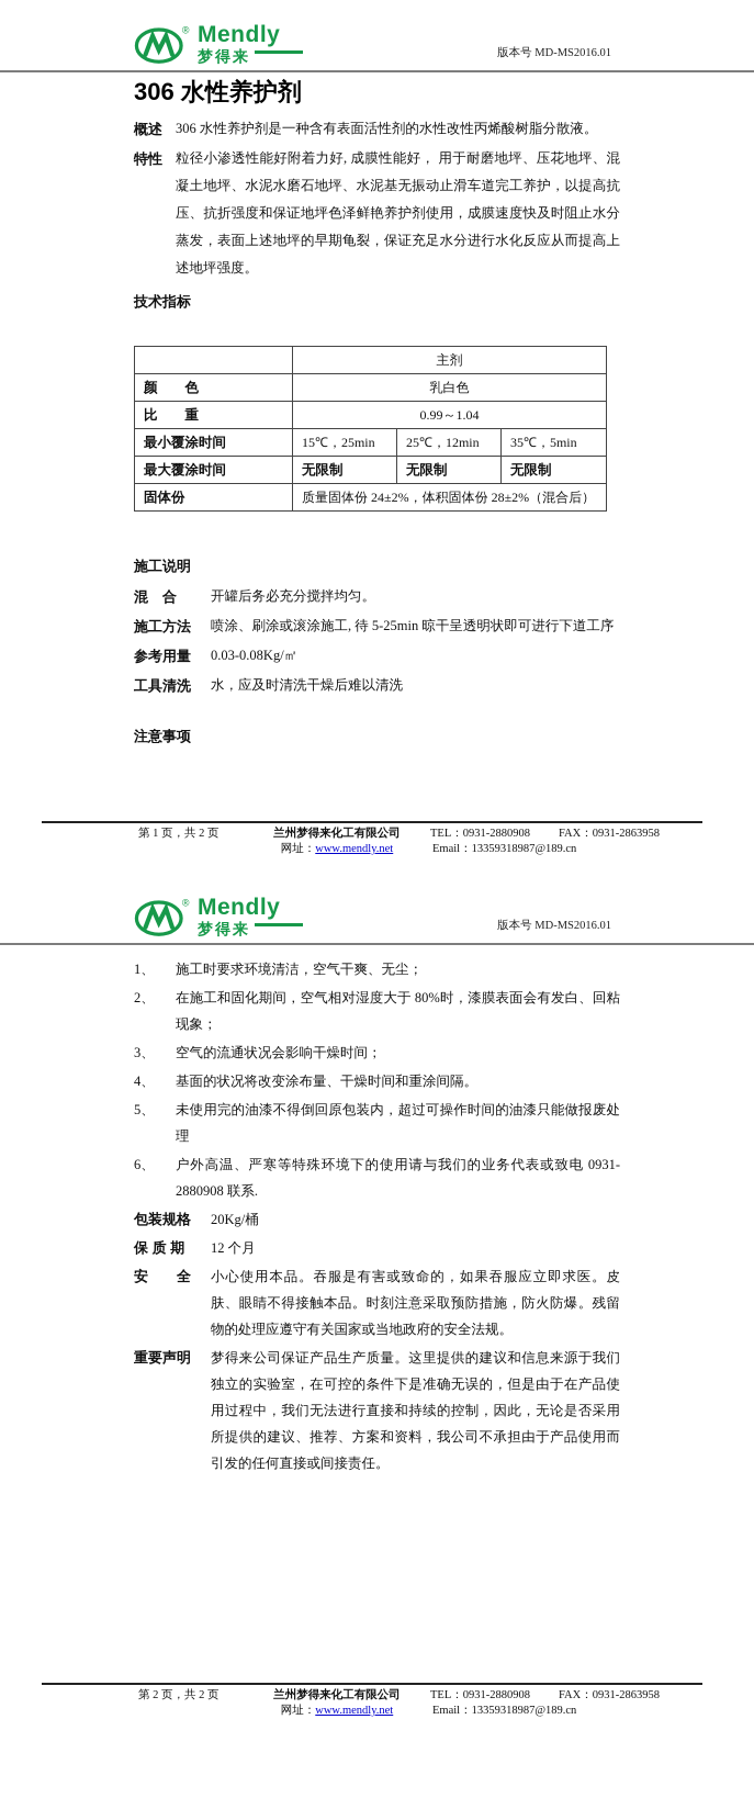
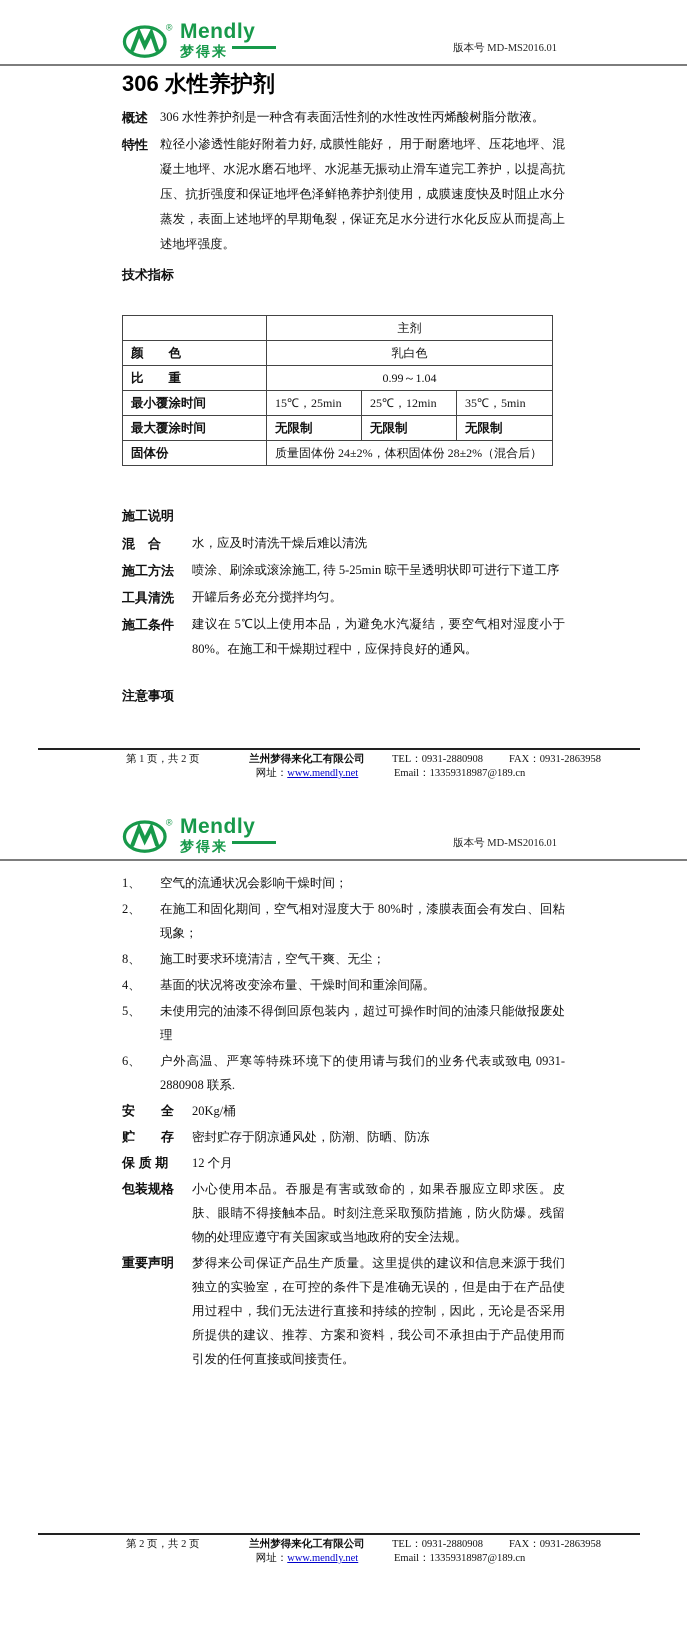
  ®
  Mendly
  梦得来
  版本号 MD-MS2016.01
  306 水性养护剂
  概述
  306 水性养护剂是一种含有表面活性剂的水性改性丙烯酸树脂分散液。
  特性
  粒径小渗透性能好附着力好, 成膜性能好， 用于耐磨地坪、压花地坪、混凝土地坪、水泥水磨石地坪、水泥基无振动止滑车道完工养护，以提高抗压、抗折强度和保证地坪色泽鲜艳养护剂使用，成膜速度快及时阻止水分蒸发，表面上述地坪的早期龟裂，保证充足水分进行水化反应从而提高上述地坪强度。
  技术指标
  	主剂
  颜 色	乳白色
  比 重	0.99～1.04
  最小覆涂时间	15℃，25min	25℃，12min	35℃，5min
  最大覆涂时间	无限制	无限制	无限制
  固体份	质量固体份 24±2%，体积固体份 28±2%（混合后）
  施工说明
  混 合
- 开罐后务必充分搅拌均匀。
+ 水，应及时清洗干燥后难以清洗
  施工方法
  喷涂、刷涂或滚涂施工, 待 5-25min 晾干呈透明状即可进行下道工序
- 参考用量
- 0.03-0.08Kg/㎡
  工具清洗
- 水，应及时清洗干燥后难以清洗
+ 开罐后务必充分搅拌均匀。
+ 施工条件
+ 建议在 5℃以上使用本品，为避免水汽凝结，要空气相对湿度小于 80%。在施工和干燥期过程中，应保持良好的通风。
  注意事项
  第 1 页，共 2 页
  兰州梦得来化工有限公司
  网址：www.mendly.net
  TEL：0931-2880908
  FAX：0931-2863958
  Email：13359318987@189.cn
  ®
  Mendly
  梦得来
  版本号 MD-MS2016.01
  1、
- 施工时要求环境清洁，空气干爽、无尘；
+ 空气的流通状况会影响干燥时间；
  2、
  在施工和固化期间，空气相对湿度大于 80%时，漆膜表面会有发白、回粘现象；
- 3、
+ 8、
- 空气的流通状况会影响干燥时间；
+ 施工时要求环境清洁，空气干爽、无尘；
  4、
  基面的状况将改变涂布量、干燥时间和重涂间隔。
  5、
  未使用完的油漆不得倒回原包装内，超过可操作时间的油漆只能做报废处理
  6、
  户外高温、严寒等特殊环境下的使用请与我们的业务代表或致电 0931-2880908 联系.
- 包装规格
+ 安 全
  20Kg/桶
+ 贮 存
+ 密封贮存于阴凉通风处，防潮、防晒、防冻
  保 质 期
  12 个月
- 安 全
+ 包装规格
  小心使用本品。吞服是有害或致命的，如果吞服应立即求医。皮肤、眼睛不得接触本品。时刻注意采取预防措施，防火防爆。残留物的处理应遵守有关国家或当地政府的安全法规。
  重要声明
  梦得来公司保证产品生产质量。这里提供的建议和信息来源于我们独立的实验室，在可控的条件下是准确无误的，但是由于在产品使用过程中，我们无法进行直接和持续的控制，因此，无论是否采用所提供的建议、推荐、方案和资料，我公司不承担由于产品使用而引发的任何直接或间接责任。
  第 2 页，共 2 页
  兰州梦得来化工有限公司
  网址：www.mendly.net
  TEL：0931-2880908
  FAX：0931-2863958
  Email：13359318987@189.cn
